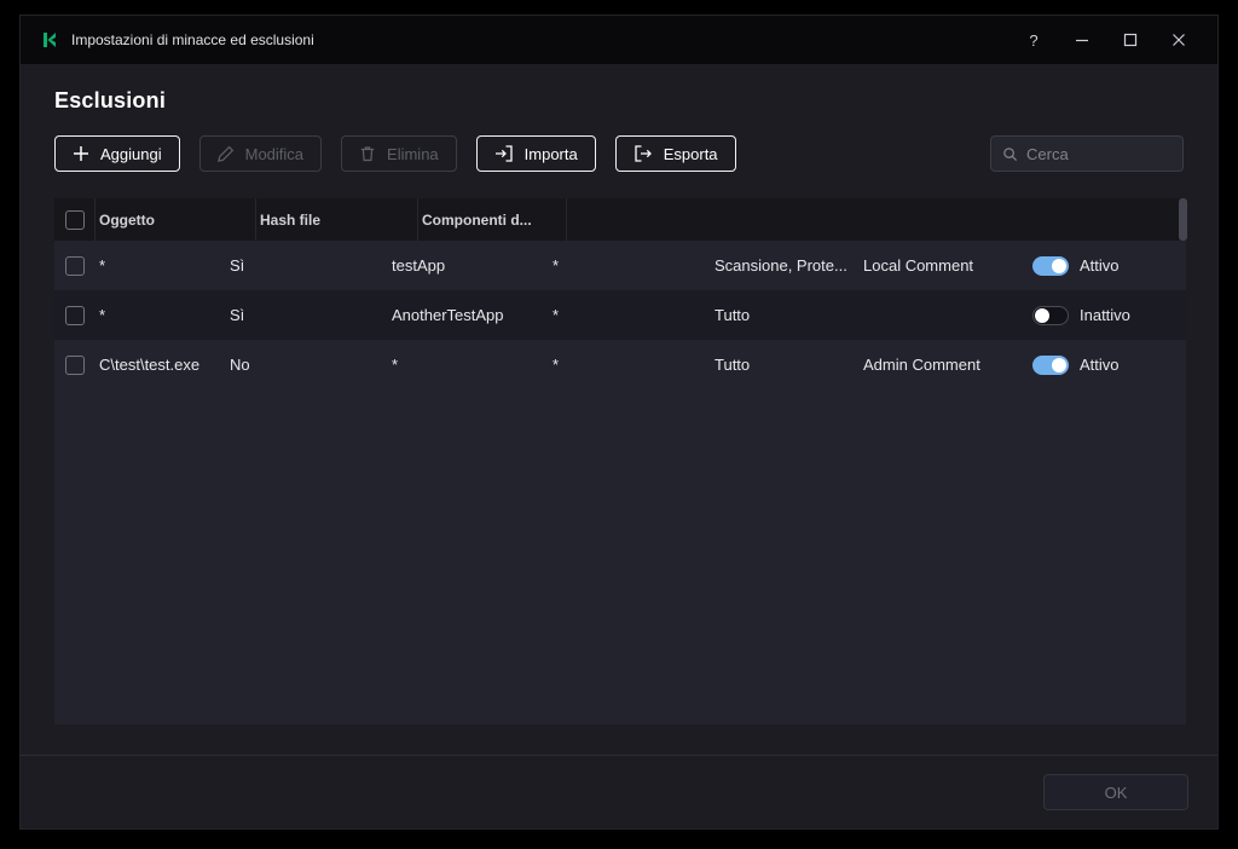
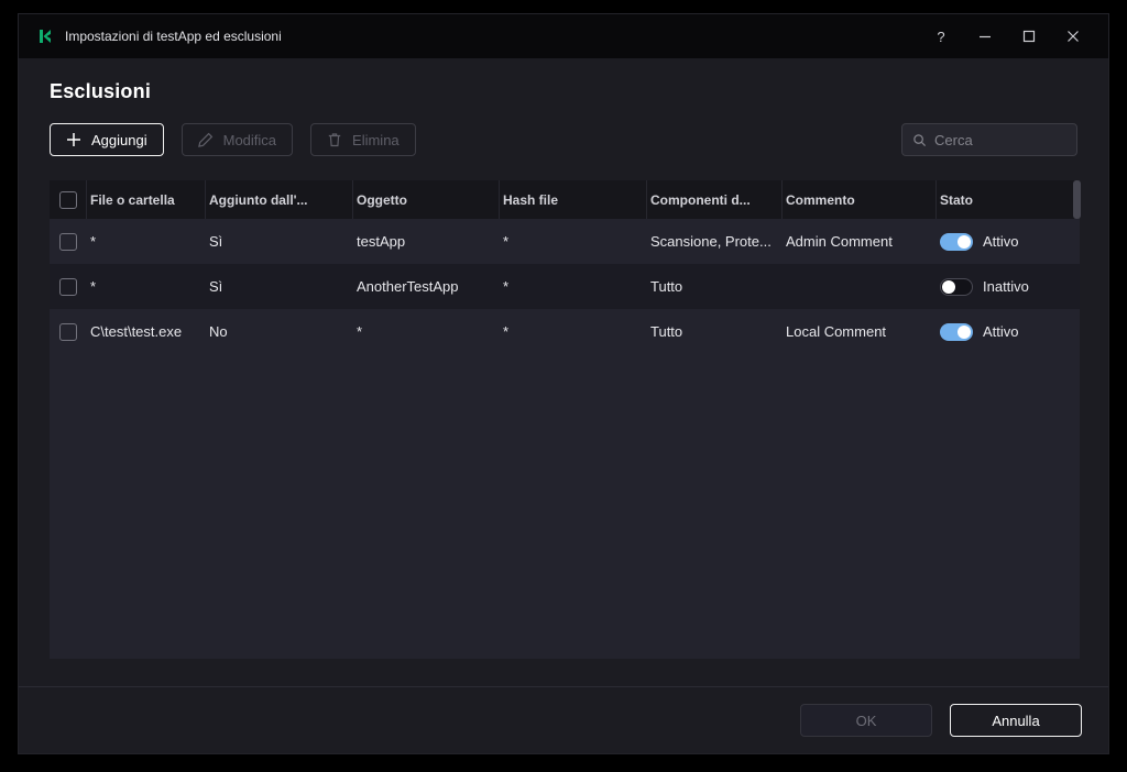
- Impostazioni di minacce ed esclusioni
+ Impostazioni di testApp ed esclusioni
  ?
  Esclusioni
  Aggiungi
  Modifica
  Elimina
- Importa
- Esporta
  Cerca
+ File o cartella
+ Aggiunto dall'...
  Oggetto
  Hash file
  Componenti d...
+ Commento
+ Stato
  *
  Sì
  testApp
  *
  Scansione, Prote...
- Local Comment
+ Admin Comment
  Attivo
  *
  Sì
  AnotherTestApp
  *
  Tutto
  Inattivo
  C\test\test.exe
  No
  *
  *
  Tutto
- Admin Comment
+ Local Comment
  Attivo
  OK
+ Annulla
